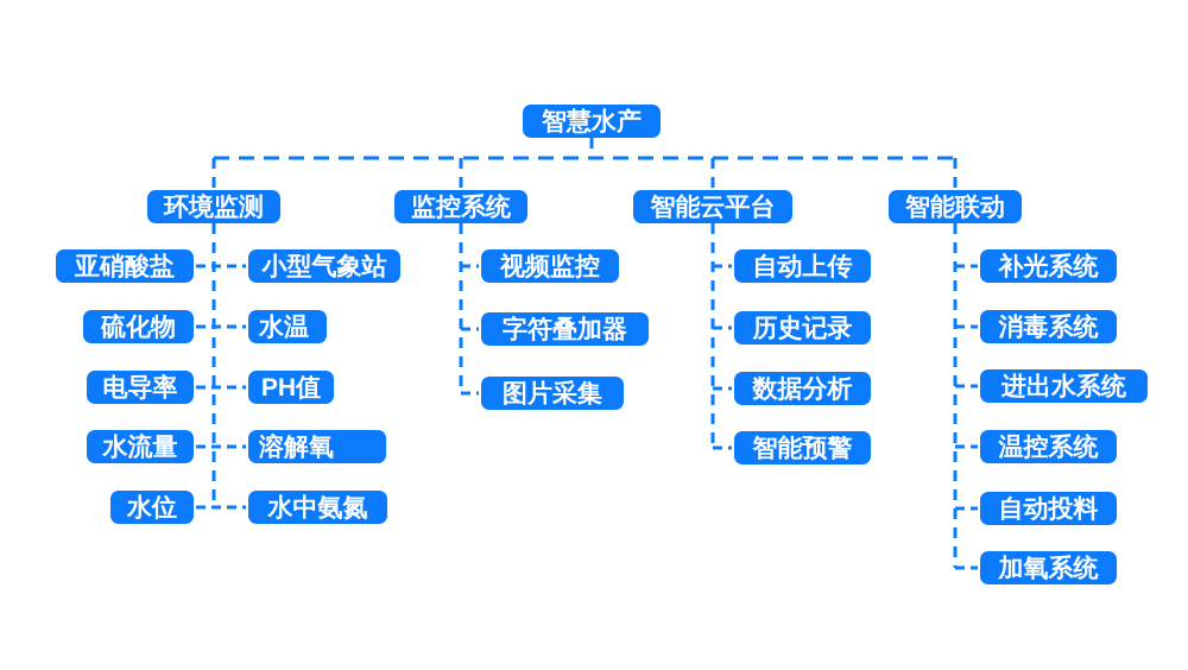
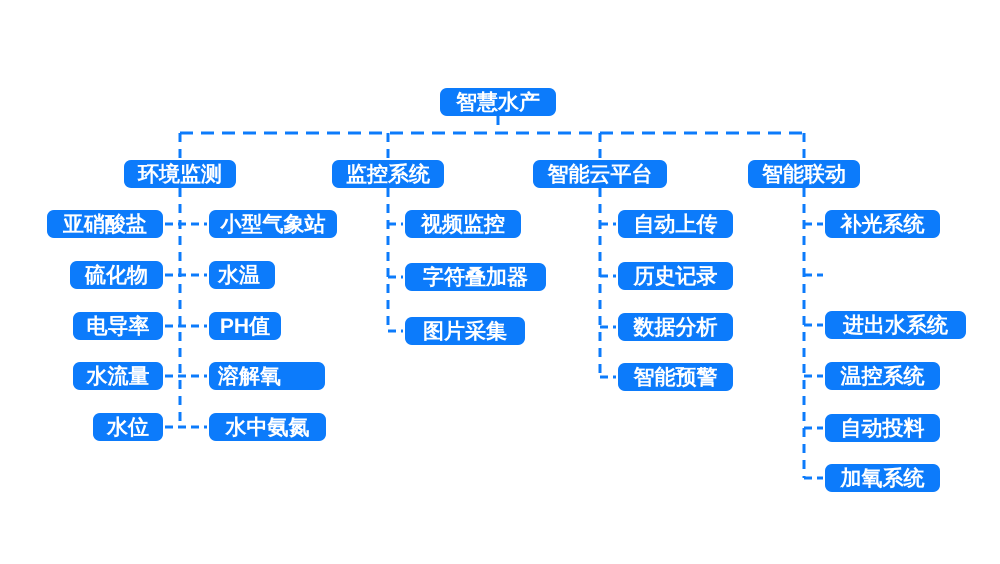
  智慧水产
  环境监测
  监控系统
  智能云平台
  智能联动
  亚硝酸盐
  硫化物
  电导率
  水流量
  水位
  小型气象站
  水温
  PH值
  溶解氧
  水中氨氮
  视频监控
  字符叠加器
  图片采集
  自动上传
  历史记录
  数据分析
  智能预警
  补光系统
- 消毒系统
  进出水系统
  温控系统
  自动投料
  加氧系统
